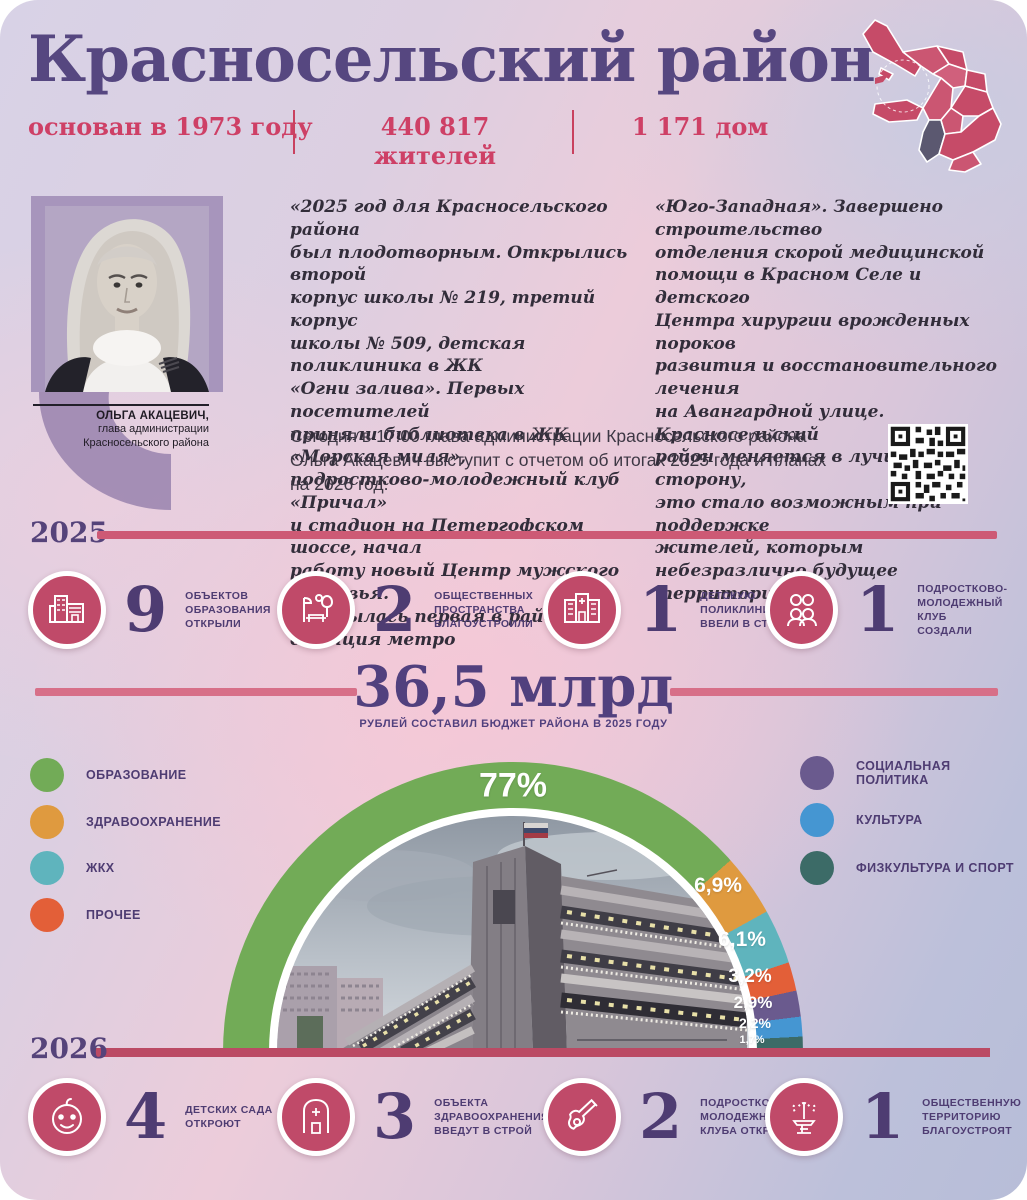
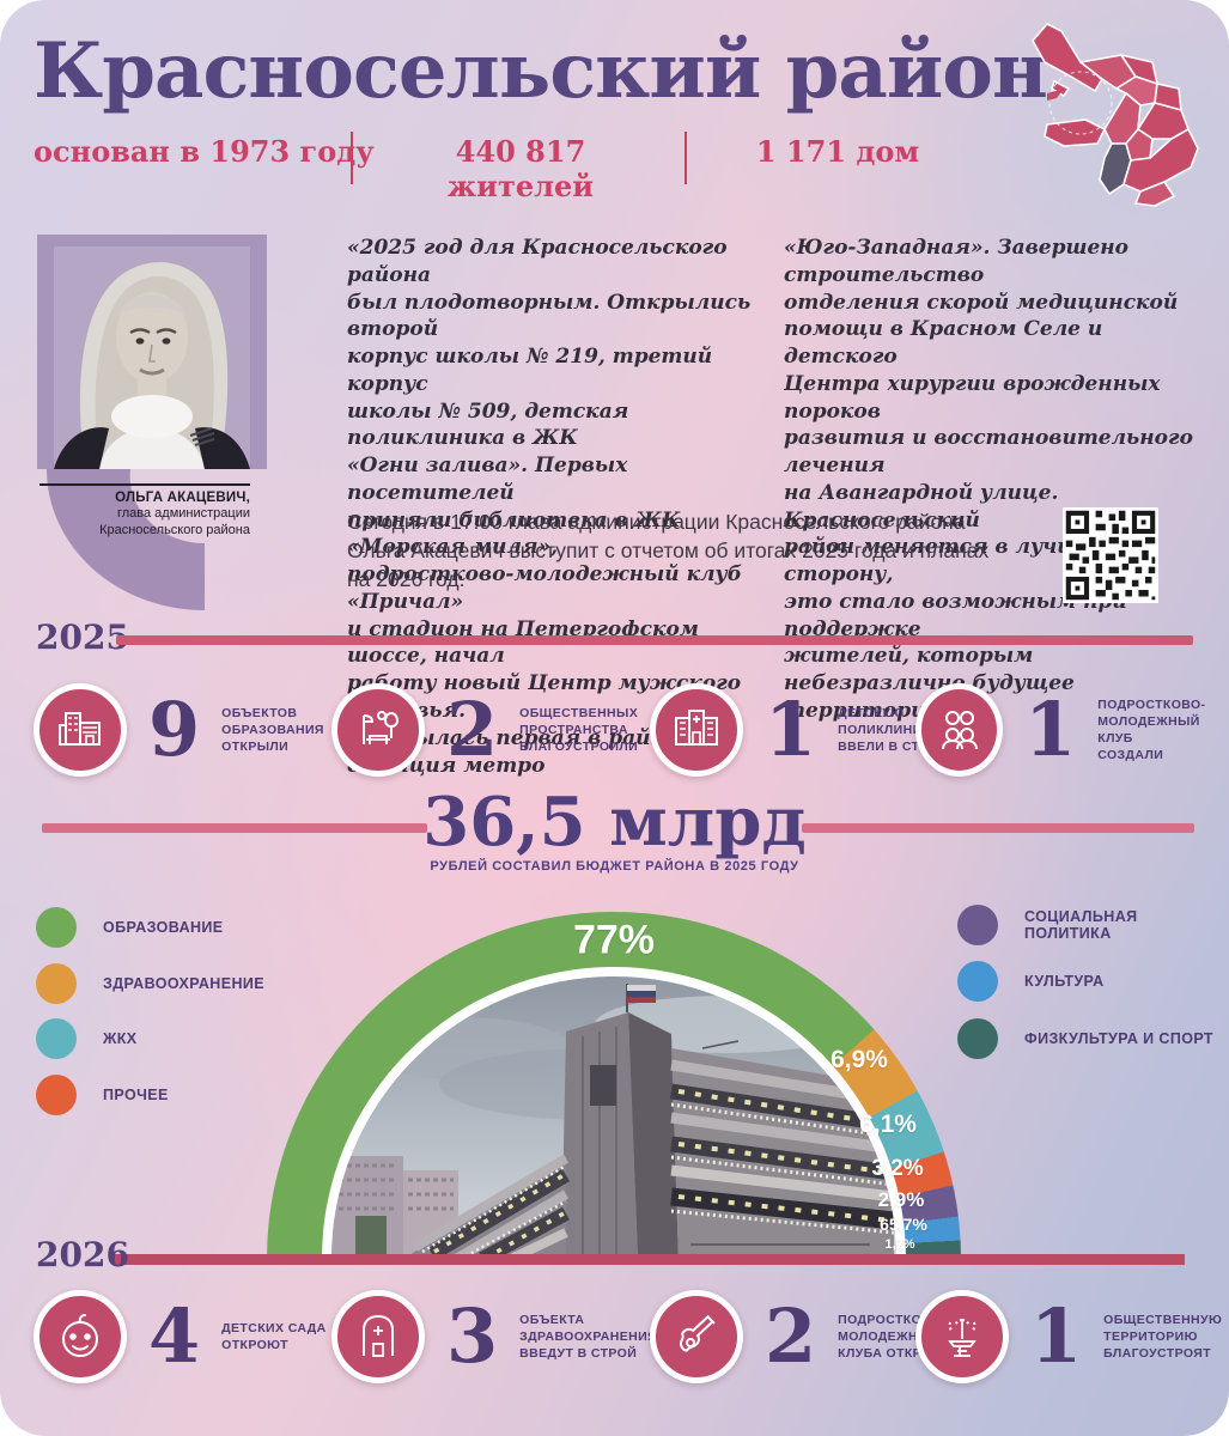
  Красносельский район
  основан в 1973 году
  440 817 жителей
  1 171 дом
  ОЛЬГА АКАЦЕВИЧ,
  глава администрации
  Красносельского района
  «2025 год для Красносельского района
  был плодотворным. Открылись второй
  корпус школы № 219, третий корпус
  школы № 509, детская поликлиника в ЖК
  «Огни залива». Первых посетителей
  приняли библиотека в ЖК «Морская миля»,
  подростково-молодежный клуб «Причал»
  и стадион на Петергофском шоссе, начал
  роту новый Центр мужсого вья.
  «Юго-Западная». Завершено строительство
  отделения скорой медицинской
  помощи в Красном Селе и детского
  Центра хирургии врожденных пороков
  развития и восстановительного лечения
  на Авангардной улице. Красносельский
  район меняется в луч сторону,
  это стало возможны поддержке
  жителей, которым небезразличн будущее
  Сегодня в 17:00 глава администрации Красносельского района
  Ольга Акацевич выступит с отчетом об итогах 2025 года и планах
  на 2026 год.
  202
  9
  ОБЪЕКТОВ
  ОБРАЗОВАНИЯ
  ОТКРЫЛИ
  2
  ОБЩЕСТВЕННЫХ
  ПРОСТРАНСТВА
  БЛАГОУСТРОИЛИ
  1
  ДЕТСКУЮ
  ПОЛИКЛИН
  ВВЕЛИ В СТ
  1
  ПОДРОСТКОВО-
  МОЛОДЕЖНЫЙ КЛУБ
  СОЗДАЛИ
  36,5 млрд
  РУБЛЕЙ СОСТАВИЛ БЮДЖЕТ РАЙОНА В 2025 ГОДУ
  ОБРАЗОВАНИЕ
  ЗДРАВООХРАНЕНИЕ
  ЖКХ
  ПРОЧЕЕ
  СОЦИАЛЬНАЯ ПОЛИТИКА
  КУЛЬТУРА
  ФИЗКУЛЬТУРА И СПОРТ
  77%
  6,9%
  6,1%
  3,2%
  2,9%
- 2,2%
+ 65,7%
  1,7%
  2026
  4
  ДЕТСКИХ САДА
  ОТКРОЮТ
  3
  ОБЪЕКТА
  ЗДРАВООХРАНЕНИ
  ВВЕДУТ В СТРОЙ
  2
  ПОДРОСТКО
  МОЛОДЕЖН
  КЛУБА ОТКР
  1
  ОБЩЕСТВЕННУЮ
  ТЕРРИТОРИЮ
  БЛАГОУСТРОЯТ
